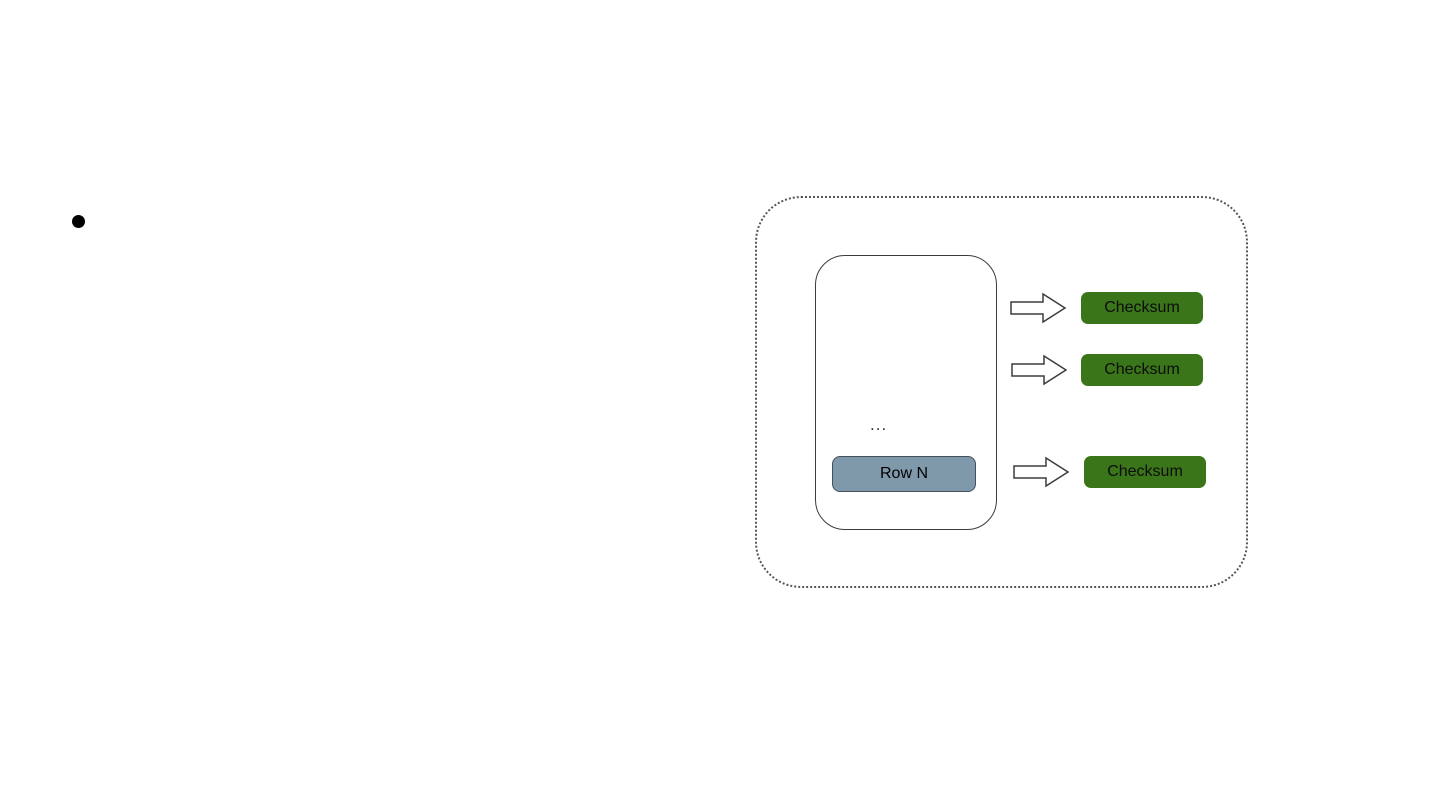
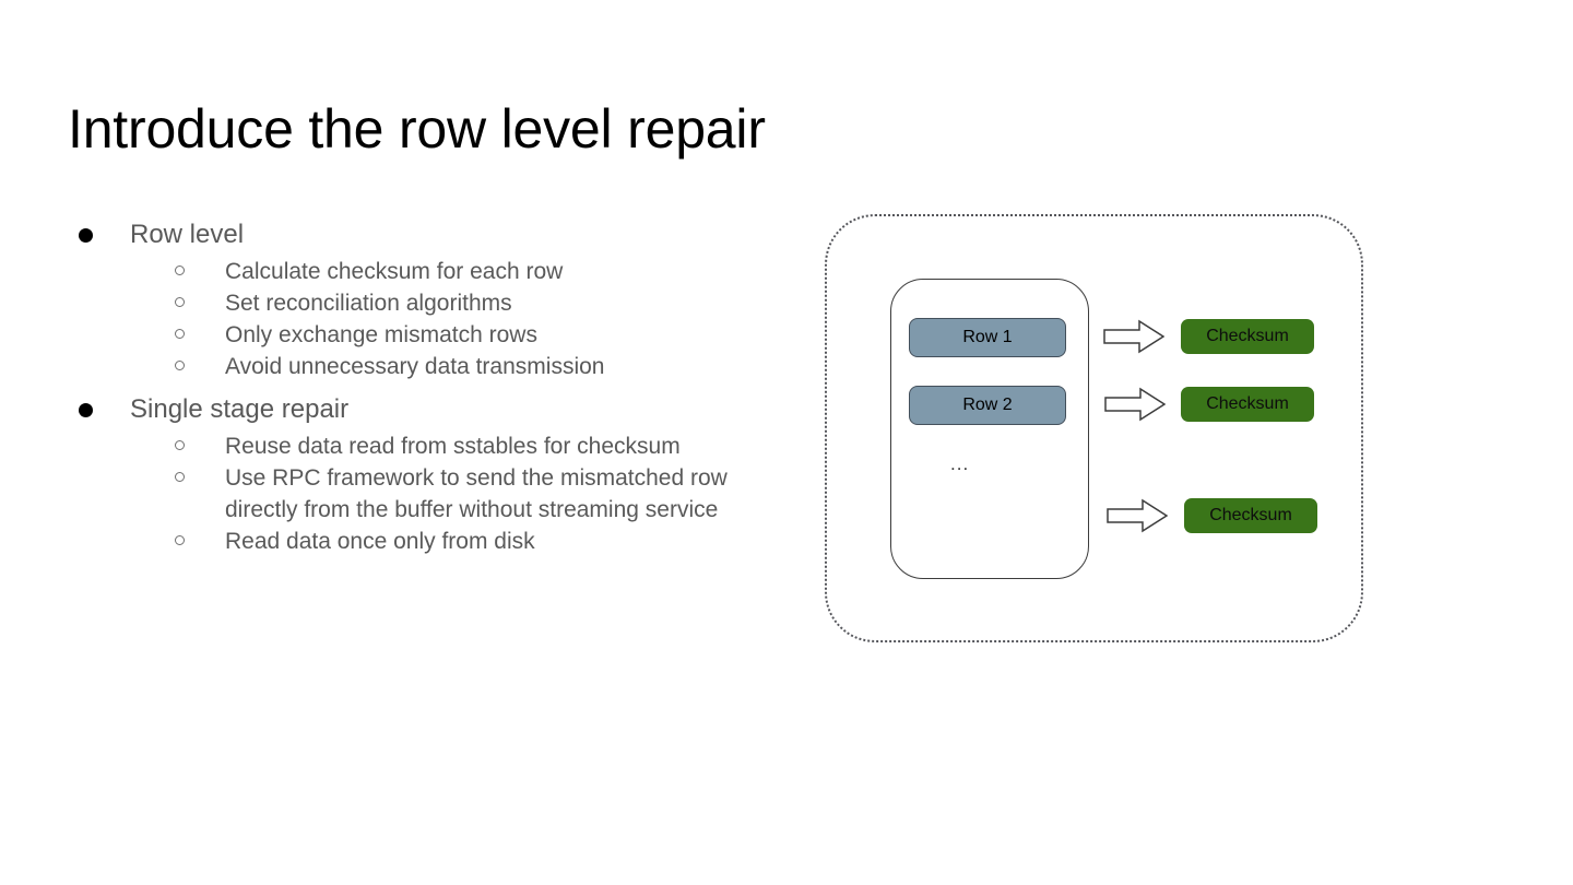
+ Introduce the row level repair
+ Row level
+ Calculate checksum for each row
+ Set reconciliation algorithms
+ Only exchange mismatch rows
+ Avoid unnecessary data transmission
+ Single stage repair
+ Reuse data read from sstables for checksum
+ Use RPC framework to send the mismatched row directly from the buffer without streaming service
+ Read data once only from disk
+ Row 1
+ Row 2
  ...
- Row N
  Checksum
  Checksum
  Checksum
